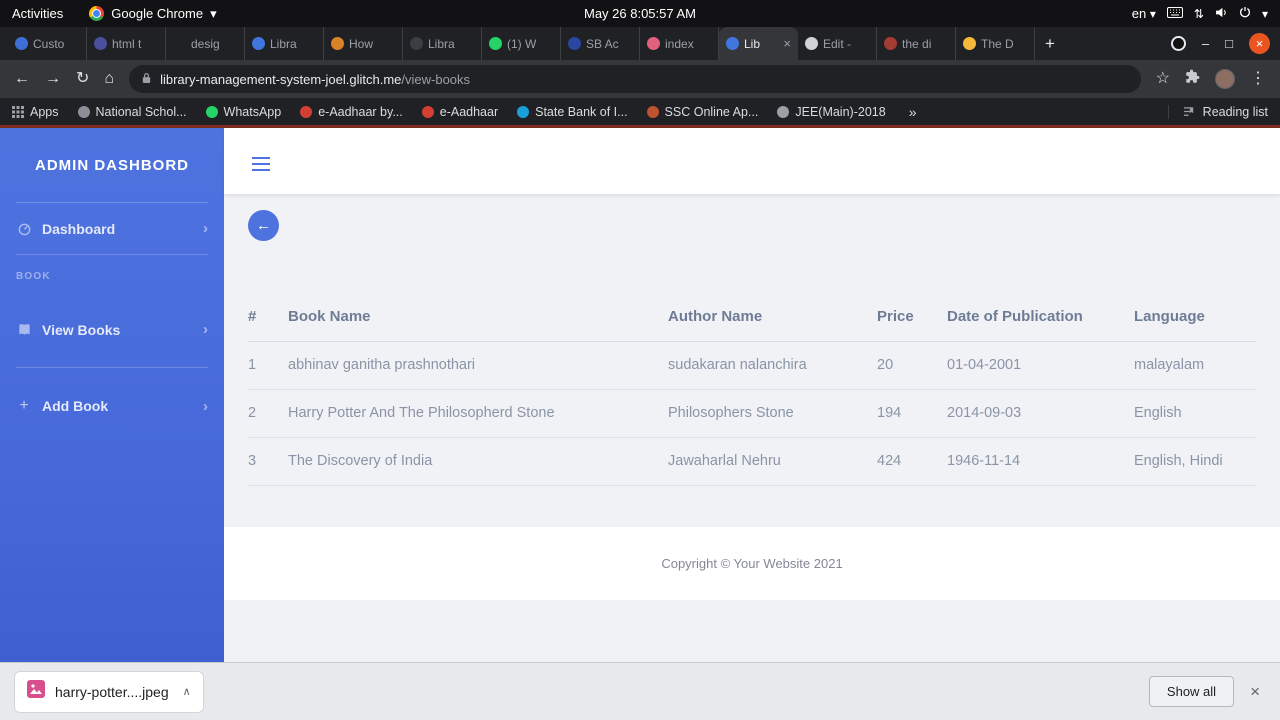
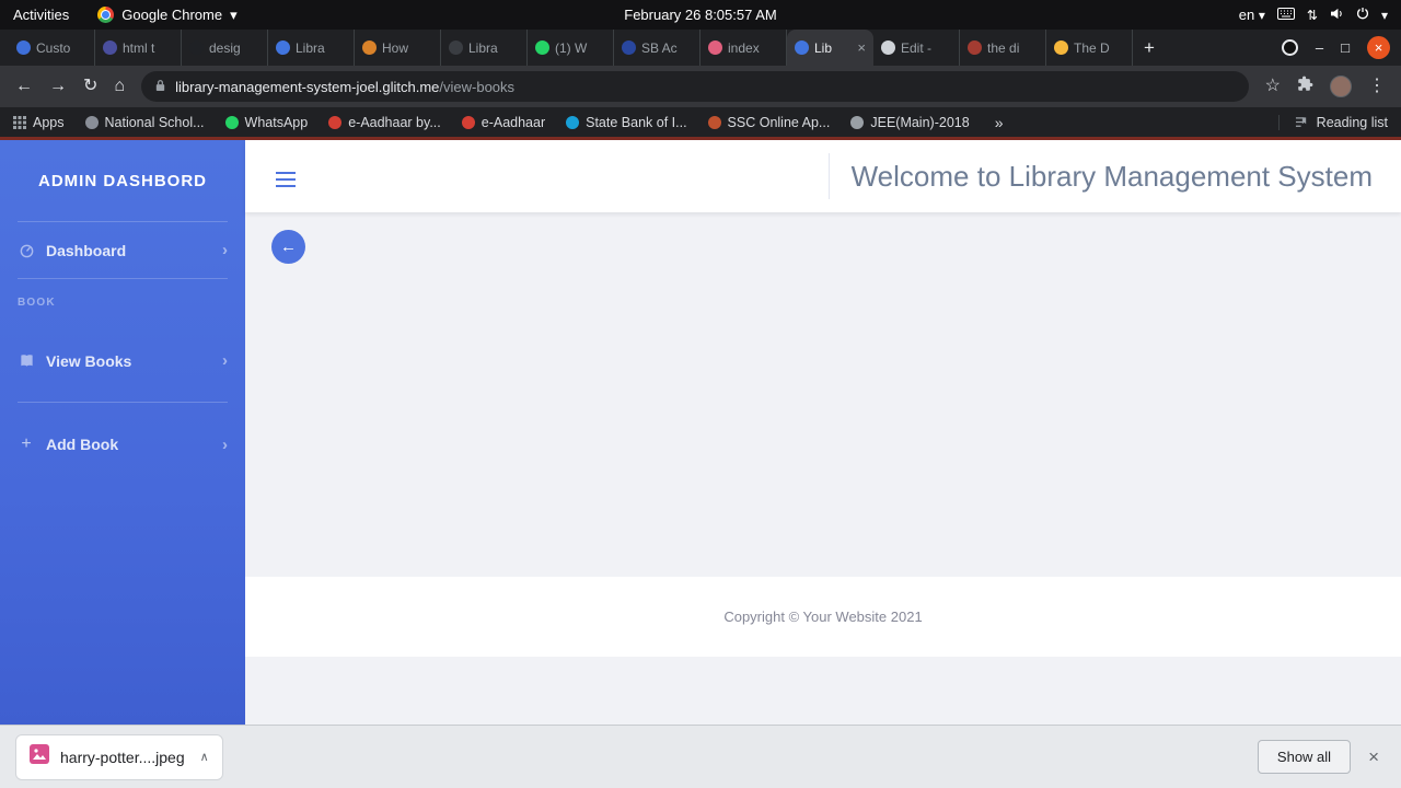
  Activities
  Google Chrome
  ▾
- May 26 8:05:57 AM
+ February 26 8:05:57 AM
  en ▾
  ⇅
  ▾
  Custo
  html t
  desig
  Libra
  How
  Libra
  (1) W
  SB Ac
  index
  Lib
  ×
  Edit -
  the di
  The D
  +
  –
  □
  ×
  ←
  →
  ↻
  ⌂
  library-management-system-joel.glitch.me/view-books
  ☆
  ⋮
  Apps
  National Schol...
  WhatsApp
  e-Aadhaar by...
  e-Aadhaar
  State Bank of I...
  SSC Online Ap...
  JEE(Main)-2018
  »
  Reading list
  ADMIN DASHBORD
  Dashboard
  ›
  BOOK
  View Books
  ›
  +
  Add Book
  ›
+ Welcome to Library Management System
  ←
- #	Book Name	Author Name	Price	Date of Publication	Language
- 1	abhinav ganitha prashnothari	sudakaran nalanchira	20	01-04-2001	malayalam
- 2	Harry Potter And The Philosopherd Stone	Philosophers Stone	194	2014-09-03	English
- 3	The Discovery of India	Jawaharlal Nehru	424	1946-11-14	English, Hindi
  Copyright © Your Website 2021
  harry-potter....jpeg
  ∧
  Show all
  ×
